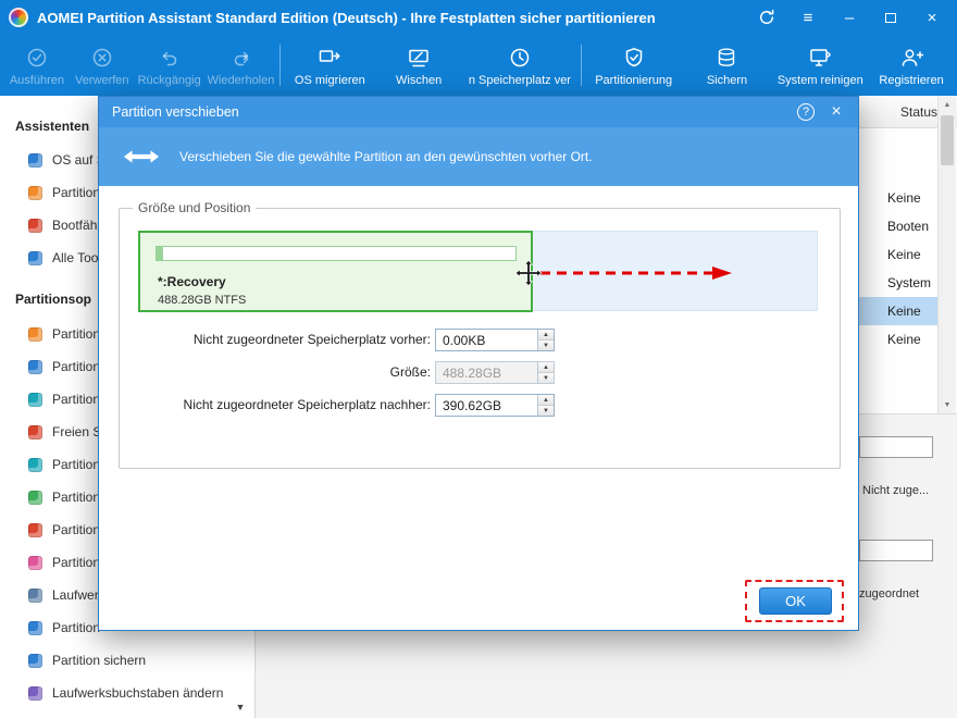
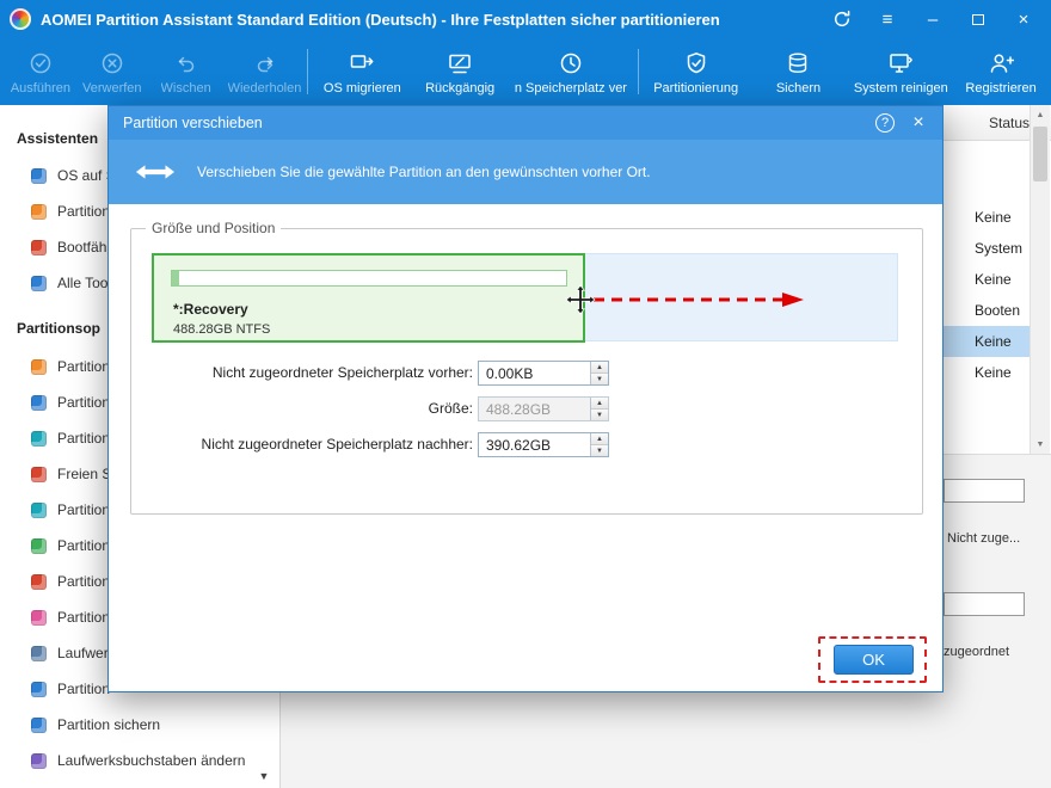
  AOMEI Partition Assistant Standard Edition (Deutsch) - Ihre Festplatten sicher partitionieren
  ≡
  –
  ×
  Ausführen
  Verwerfen
- Rückgängig
+ Wischen
  Wiederholen
  OS migrieren
- Wischen
+ Rückgängig
  n Speicherplatz ver
  Partitionierung
  Sichern
  System reinigen
  Registrieren
  Assistenten
  OS auf
  Partition
  Bootfäh
  Alle Too
  Partitionsop
  Partition
  Partition
  Partition
  Freien
  Partition
  Partition
  Partition
  Partition
  Laufwer
  Partition
  Partition sichern
  Laufwerksbuchstaben ändern
  ▼
  Status
  Keine
- Booten
+ System
  Keine
- System
+ Booten
  Keine
  Keine
  Nicht zuge...
  zugeordnet
  Partition verschieben
  ?
  ×
  Verschieben Sie die gewählte Partition an den gewünschten vorher Ort.
  Größe und Position
  *:Recovery
  488.28GB NTFS
  Nicht zugeordneter Speicherplatz vorher:
  0.00KB
  Größe:
  488.28GB
  Nicht zugeordneter Speicherplatz nachher:
  390.62GB
  OK
